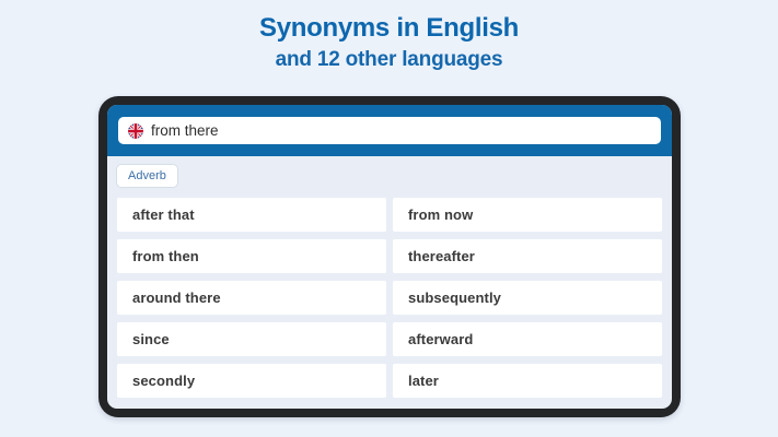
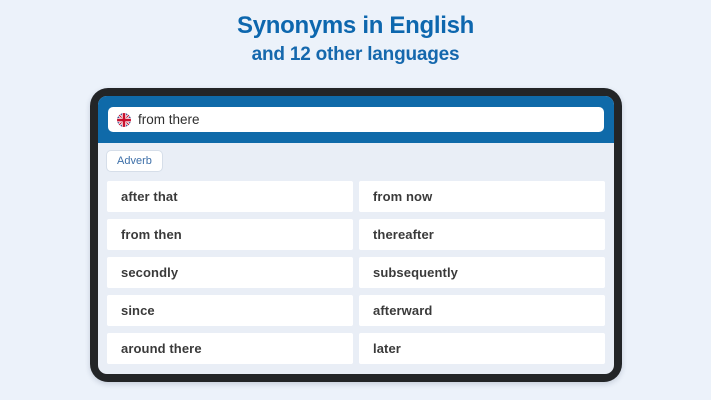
  Synonyms in English
  and 12 other languages
  from there
  Adverb
  after that
  from now
  from then
  thereafter
- around there
+ secondly
  subsequently
  since
  afterward
- secondly
+ around there
  later
